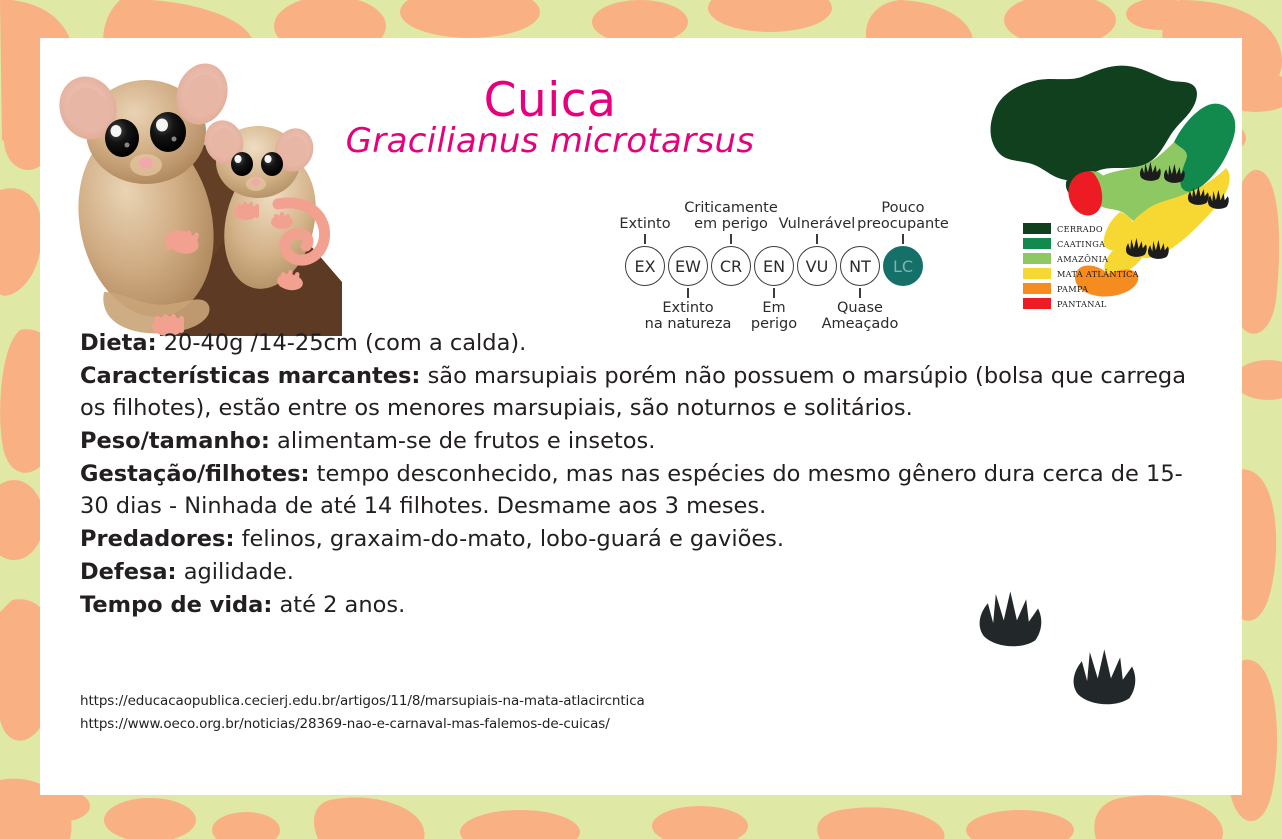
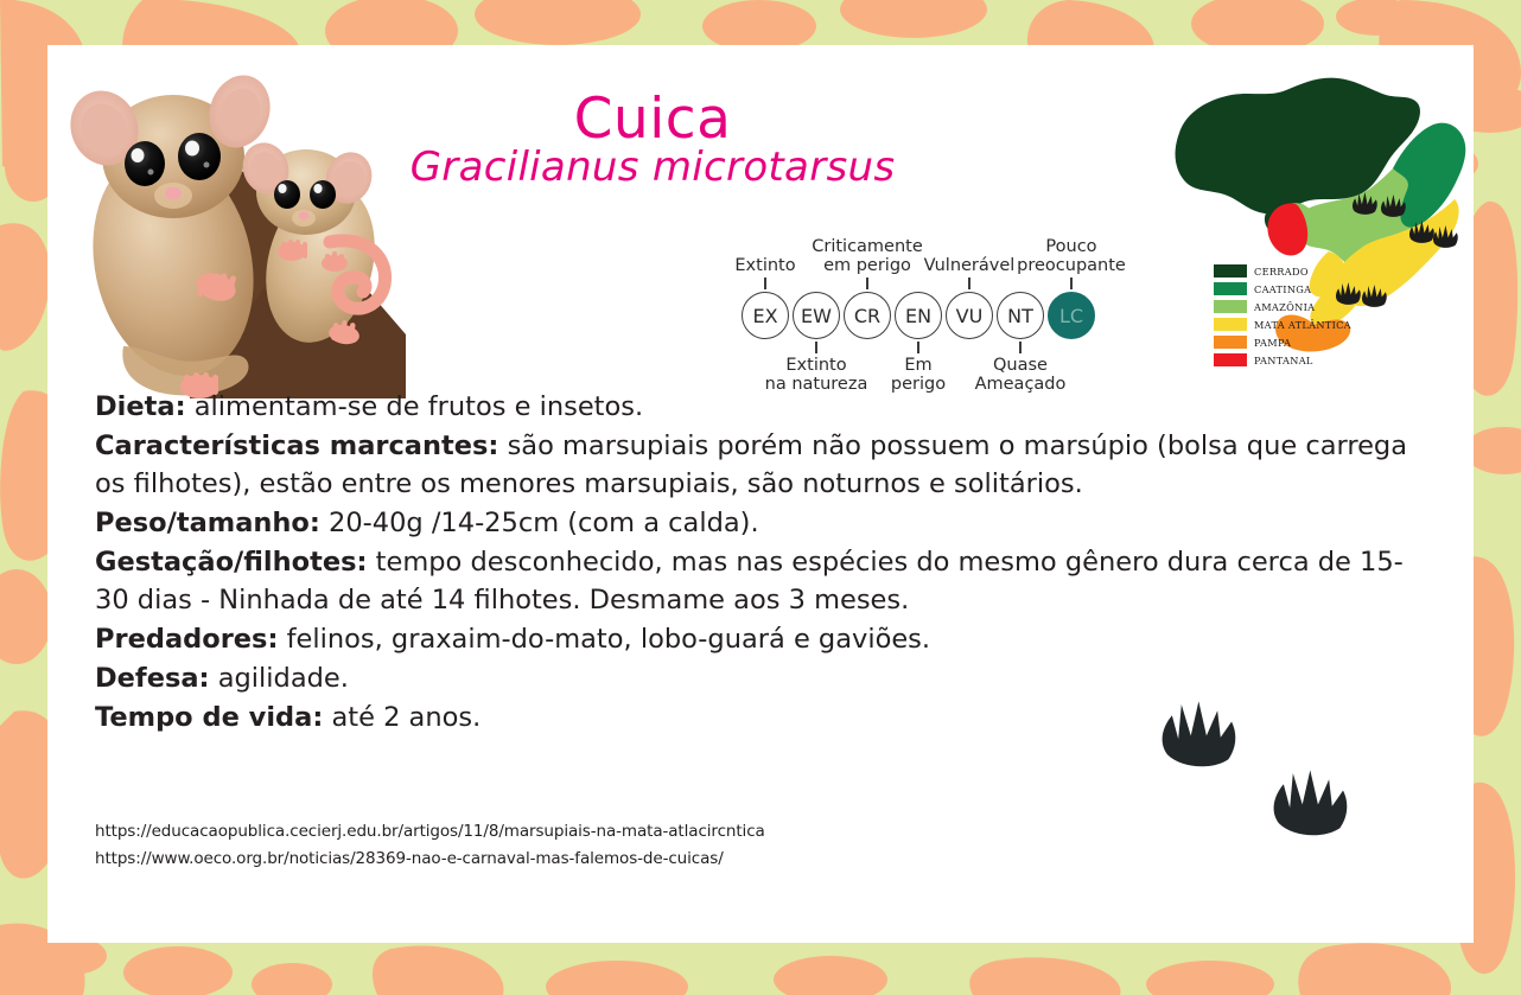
  Cuica
  Gracilianus microtarsus
  EX
  EW
  CR
  EN
  VU
  NT
  LC
  Extinto
  Extinto
  na natureza
  Criticamente
  em perigo
  Em
  perigo
  Vulnerável
  Quase
  Ameaçado
  Pouco
  preocupante
  CERRADO
  CAATINGA
  AMAZÔNIA
  MATA ATLÂNTICA
  PAMPA
  PANTANAL
- Dieta: 20-40g /14-25cm (com a calda).
+ Dieta: alimentam-se de frutos e insetos.
  Características marcantes: são marsupiais porém não possuem o marsúpio (bolsa que carrega os filhotes), estão entre os menores marsupiais, são noturnos e solitários.
- Peso/tamanho: alimentam-se de frutos e insetos.
+ Peso/tamanho: 20-40g /14-25cm (com a calda).
  Gestação/filhotes: tempo desconhecido, mas nas espécies do mesmo gênero dura cerca de 15-30 dias - Ninhada de até 14 filhotes. Desmame aos 3 meses.
  Predadores: felinos, graxaim-do-mato, lobo-guará e gaviões.
  Defesa: agilidade.
  Tempo de vida: até 2 anos.
  https://educacaopublica.cecierj.edu.br/artigos/11/8/marsupiais-na-mata-atlacircntica
  https://www.oeco.org.br/noticias/28369-nao-e-carnaval-mas-falemos-de-cuicas/
